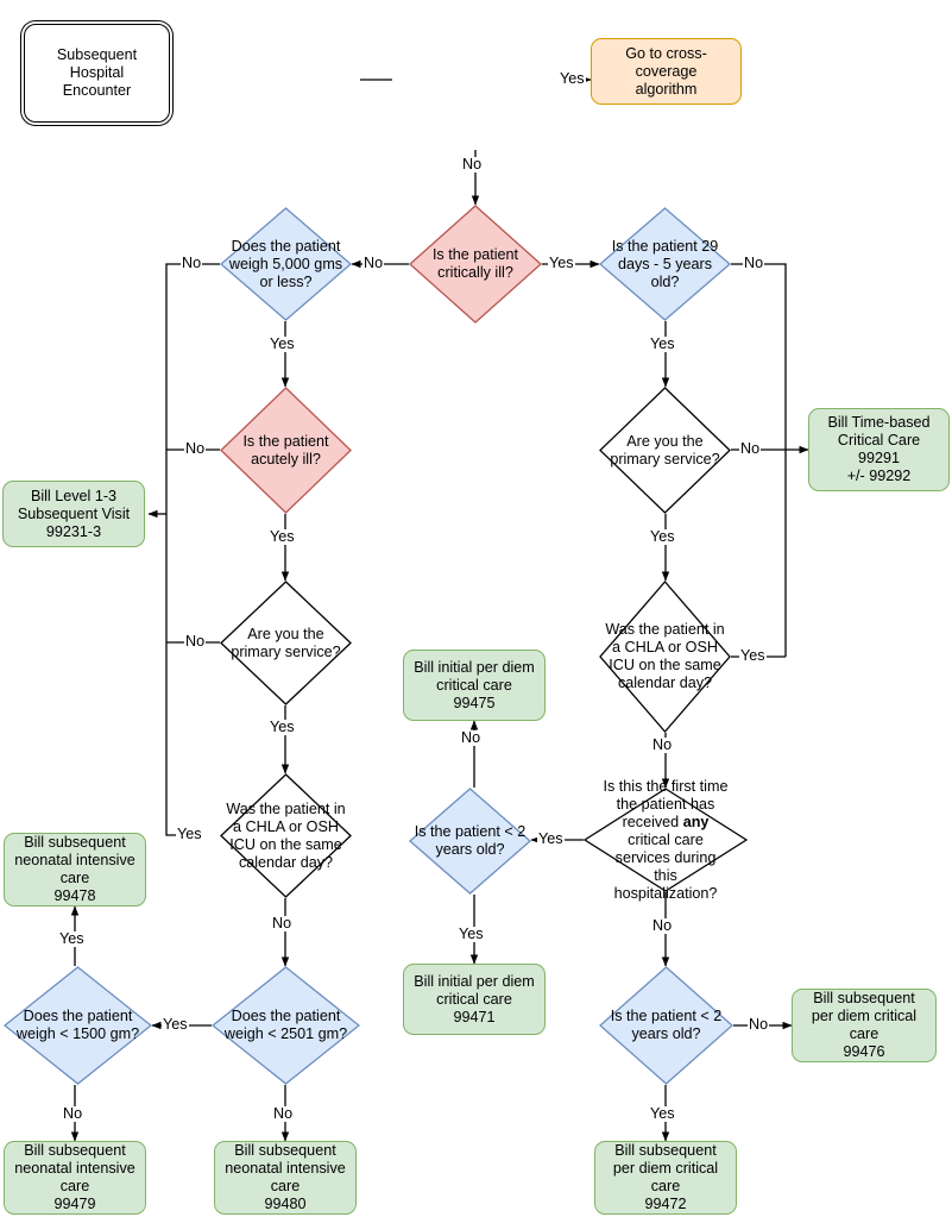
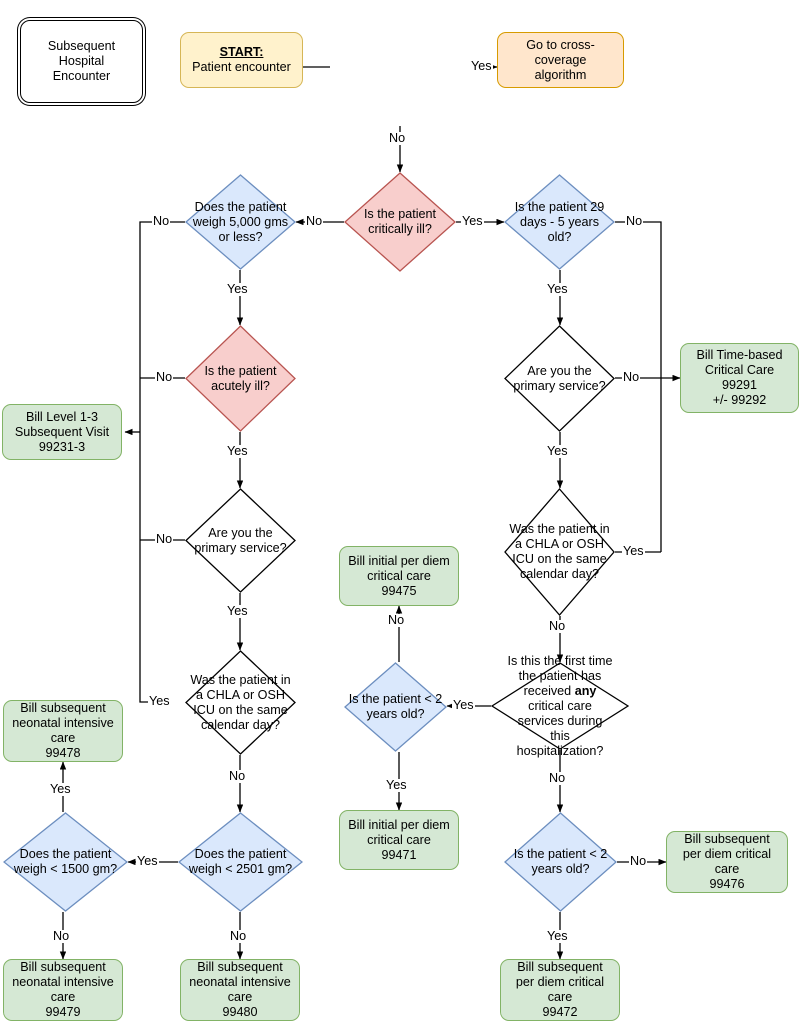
  Subsequent
  Hospital
  Encounter
+ START:
+ Patient encounter
  Go to cross-
  coverage
  algorithm
  Is the patient
  critically ill?
  Does the patient
  weigh 5,000 gms
  or less?
  Is the patient 29
  days - 5 years
  old?
  Is the patient
  acutely ill?
  Bill Level 1-3
  Subsequent Visit
  99231-3
  Are you the
  primary service?
  Bill Time-based
  Critical Care
  99291
  +/- 99292
  Are you the
  primary service?
  Was the patient in
  a CHLA or OSH
  ICU on the same
  calendar day?
  Bill initial per diem
  critical care
  99475
  Is this the first time
  the patient has
  received any
  critical care
  services during
  this
  hospitalization?
  Is the patient < 2
  years old?
  Bill initial per diem
  critical care
  99471
  Was the patient in
  a CHLA or OSH
  ICU on the same
  calendar day?
  Bill subsequent
  neonatal intensive
  care
  99478
  Does the patient
  weigh < 1500 gm?
  Does the patient
  weigh < 2501 gm?
  Bill subsequent
  neonatal intensive
  care
  99479
  Bill subsequent
  neonatal intensive
  care
  99480
  Is the patient < 2
  years old?
  Bill subsequent
  per diem critical
  care
  99476
  Bill subsequent
  per diem critical
  care
  99472
  Yes
  No
  No
  Yes
  No
  Yes
  No
  Yes
  No
  Yes
  No
  Yes
  Yes
  No
  No
  Yes
  Yes
  No
  No
  Yes
  Yes
  No
  Yes
  No
  Yes
  No
  No
  Yes
